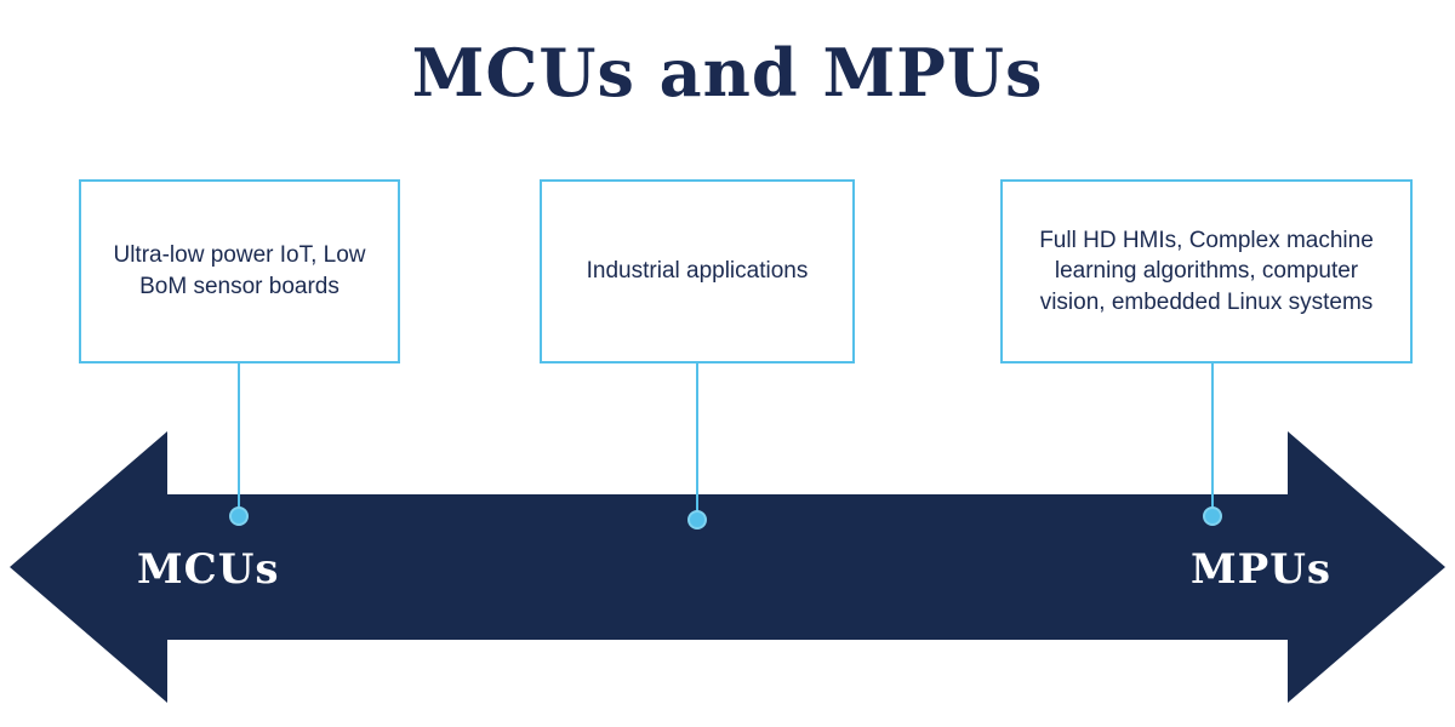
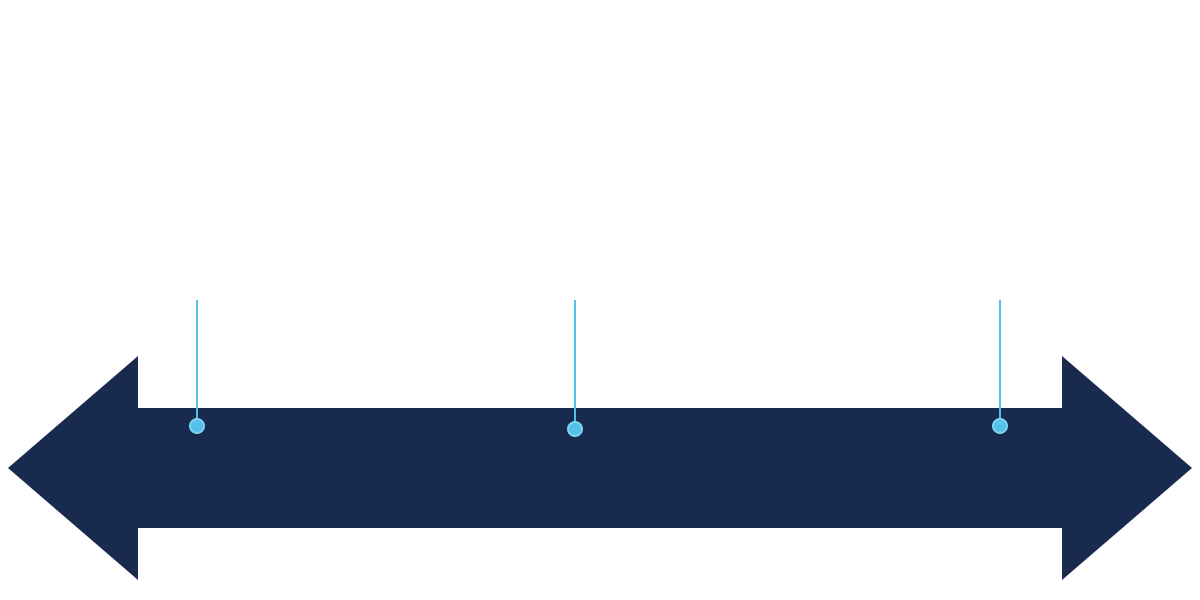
- MCUs and MPUs
- Ultra-low power IoT, Low BoM sensor boards
- Industrial applications
- Full HD HMIs, Complex machine learning algorithms, computer vision, embedded Linux systems
- MCUs
- MPUs
